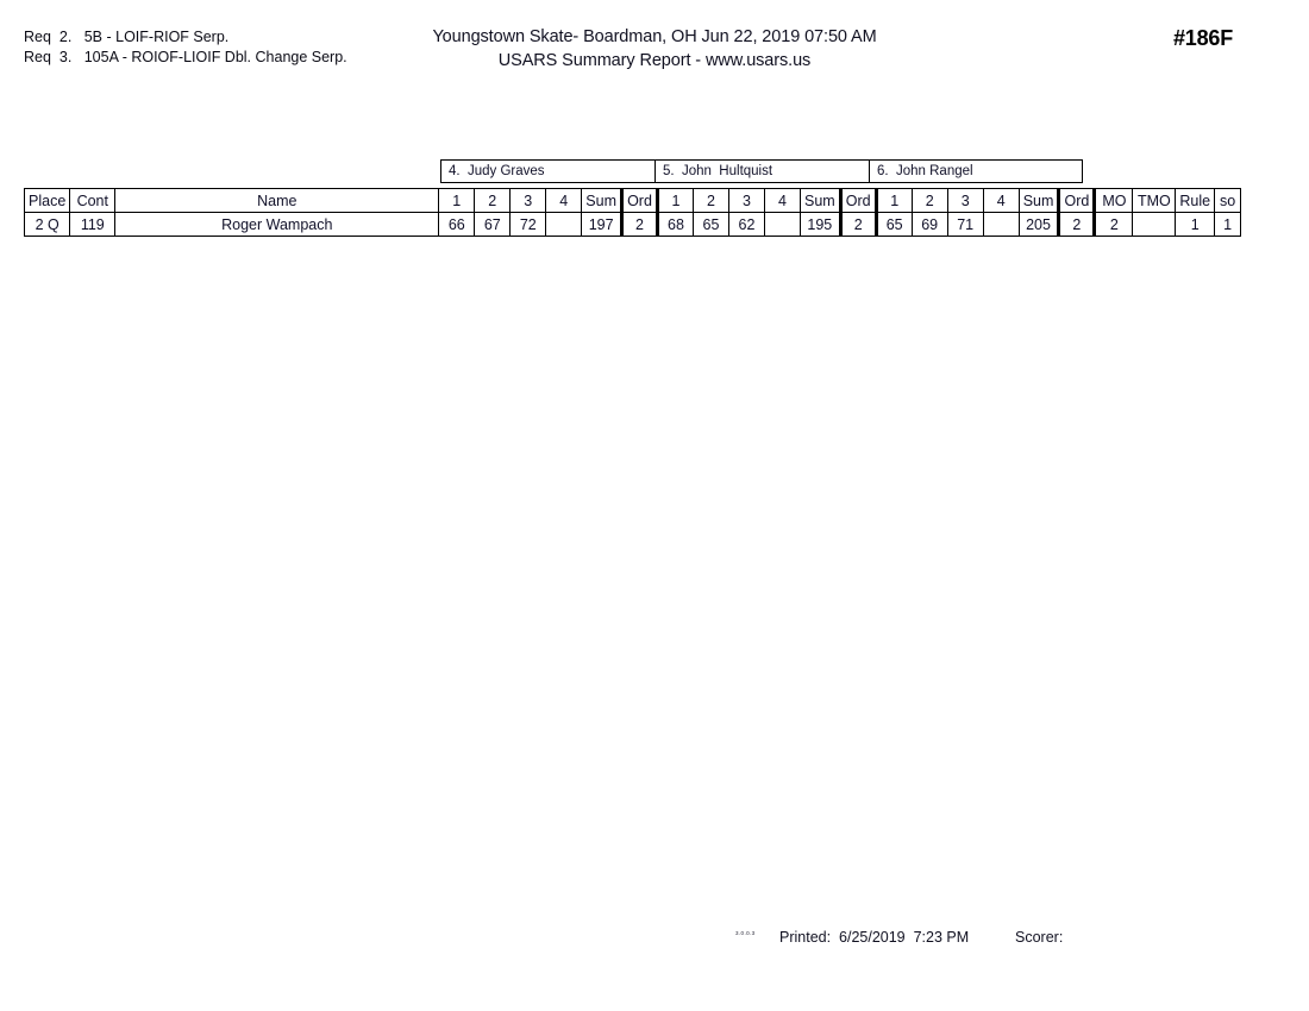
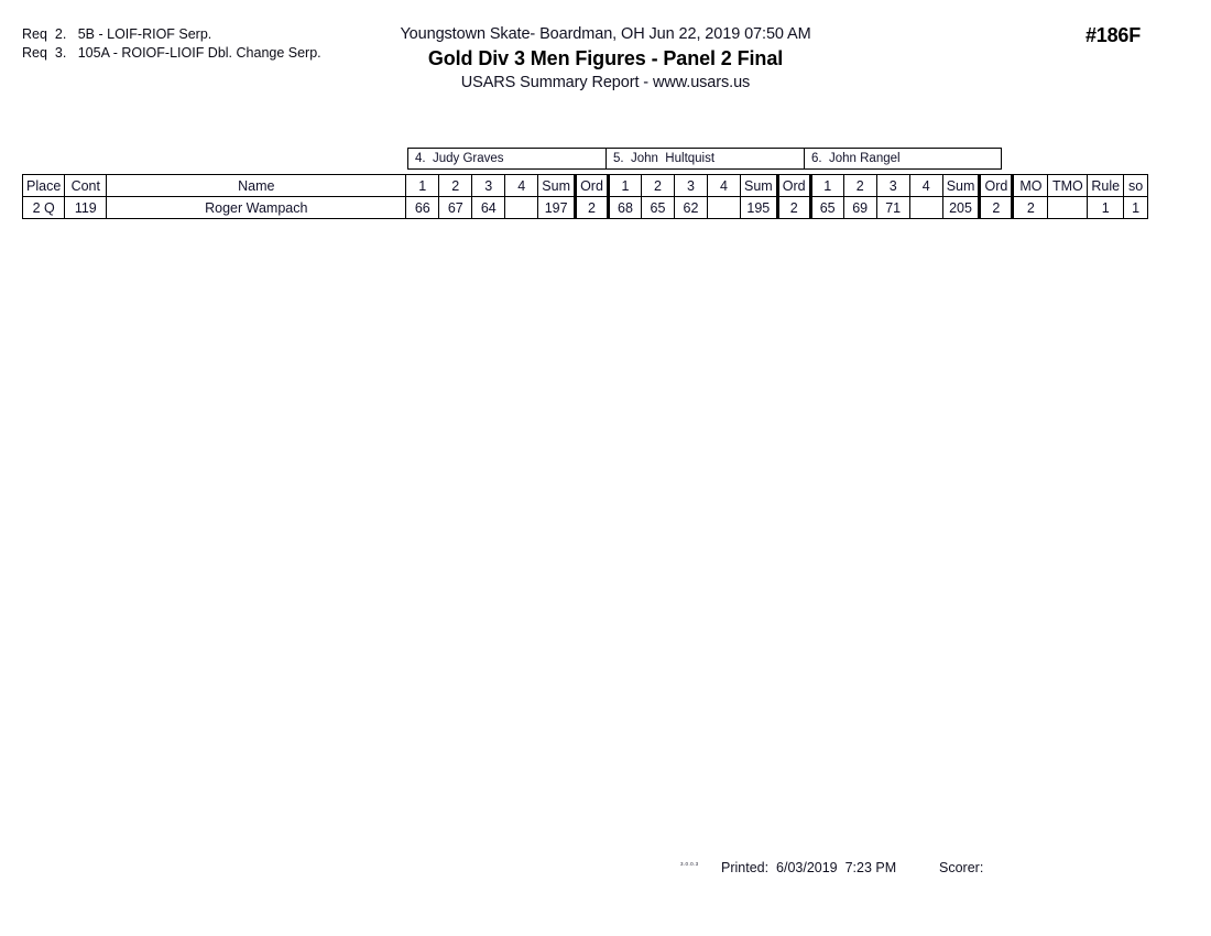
  Req 2. 5B - LOIF-RIOF Serp.
  Req 3. 105A - ROIOF-LIOIF Dbl. Change Serp.
  Youngstown Skate- Boardman, OH Jun 22, 2019 07:50 AM
+ Gold Div 3 Men Figures - Panel 2 Final
  USARS Summary Report - www.usars.us
  #186F
  4. Judy Graves
  5. John Hultquist
  6. John Rangel
  Place	Cont	Name	1	2	3	4	Sum	Ord	1	2	3	4	Sum	Ord	1	2	3	4	Sum	Ord	MO	TMO	Rule	so
- 2 Q	119	Roger Wampach	66	67	72		197	2	68	65	62		195	2	65	69	71		205	2	2		1	1
+ 2 Q	119	Roger Wampach	66	67	64		197	2	68	65	62		195	2	65	69	71		205	2	2		1	1
- Printed: 6/25/2019 7:23 PM
+ Printed: 6/03/2019 7:23 PM
  Scorer:
